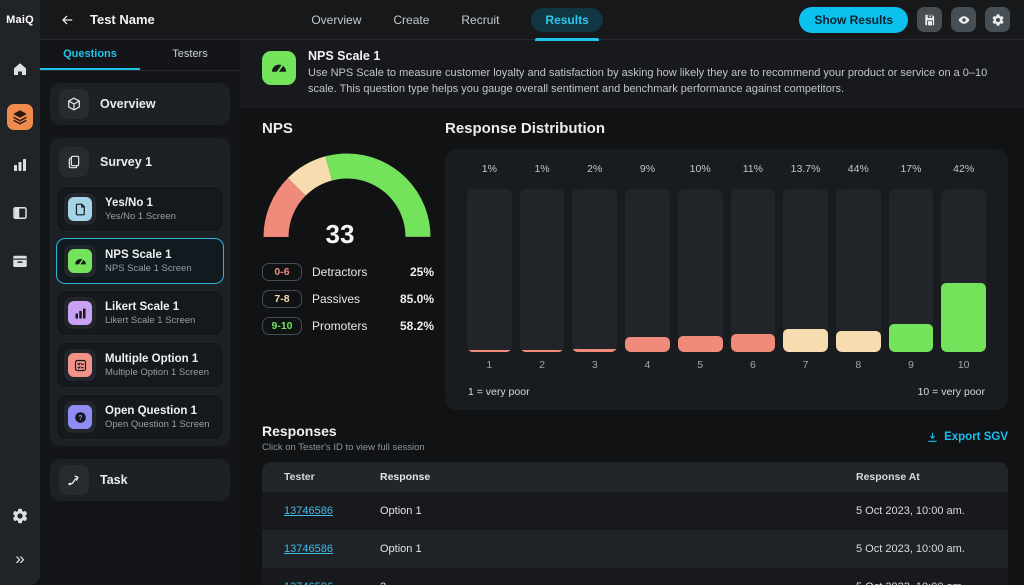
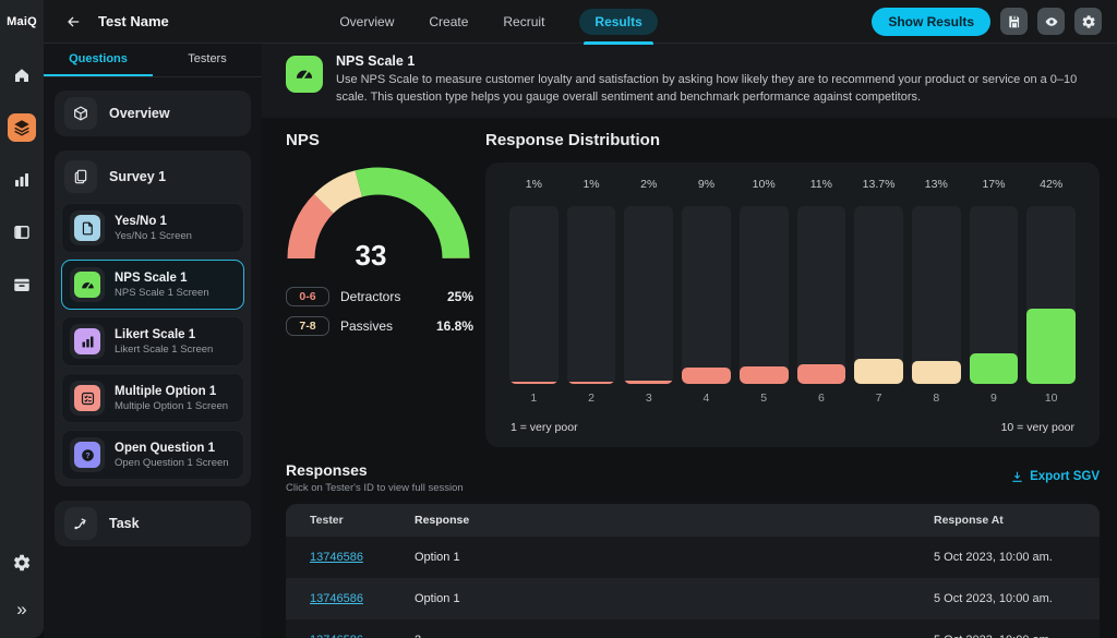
  MaiQ
  Test Name
  Overview
  Create
  Recruit
  Results
  Show Results
  »
  Questions
  Testers
  Overview
  Survey 1
  Yes/No 1
  Yes/No 1 Screen
  NPS Scale 1
  NPS Scale 1 Screen
  Likert Scale 1
  Likert Scale 1 Screen
  Multiple Option 1
  Multiple Option 1 Screen
  Open Question 1
  Open Question 1 Screen
  Task
  NPS Scale 1
  Use NPS Scale to measure customer loyalty and satisfaction by asking how likely they are to recommend your product or service on a 0–10 scale. This question type helps you gauge overall sentiment and benchmark performance against competitors.
  NPS
  33
  0-6
  Detractors
  25%
  7-8
  Passives
- 85.0%
+ 16.8%
- 9-10
- Promoters
- 58.2%
  Response Distribution
  1%
  1
  1%
  2
  2%
  3
  9%
  4
  10%
  5
  11%
  6
  13.7%
  7
- 44%
+ 13%
  8
  17%
  9
  42%
  10
  1 = very poor
  10 = very poor
  Responses
  Click on Tester's ID to view full session
  Export SGV
  Tester
  Response
  Response At
  13746586
  Option 1
  5 Oct 2023, 10:00 am.
  13746586
  Option 1
  5 Oct 2023, 10:00 am.
